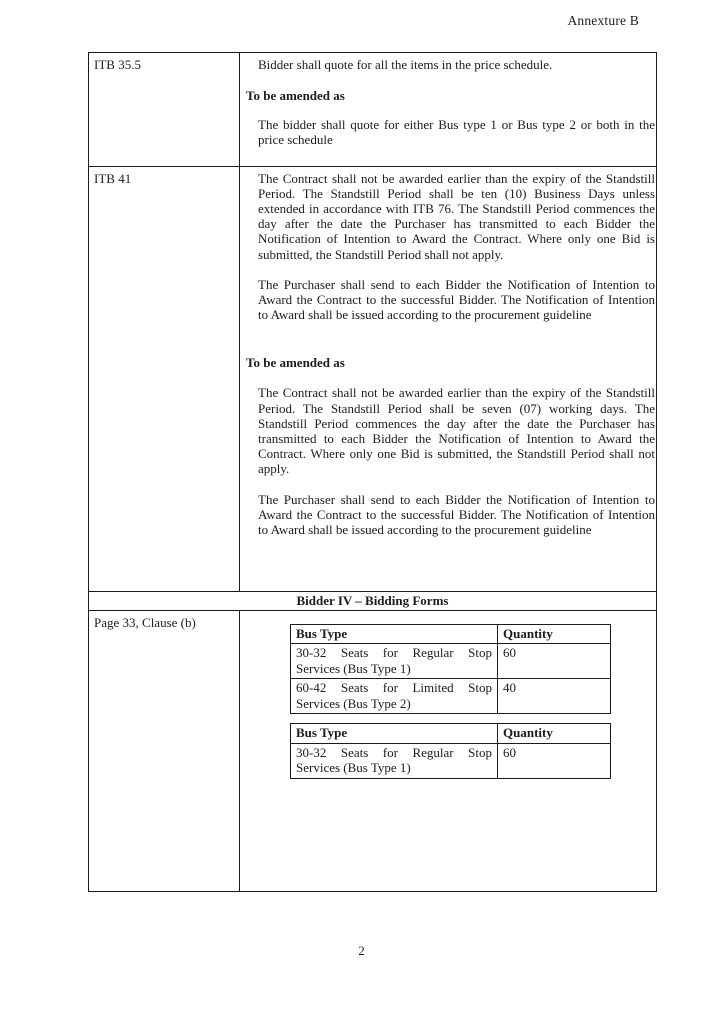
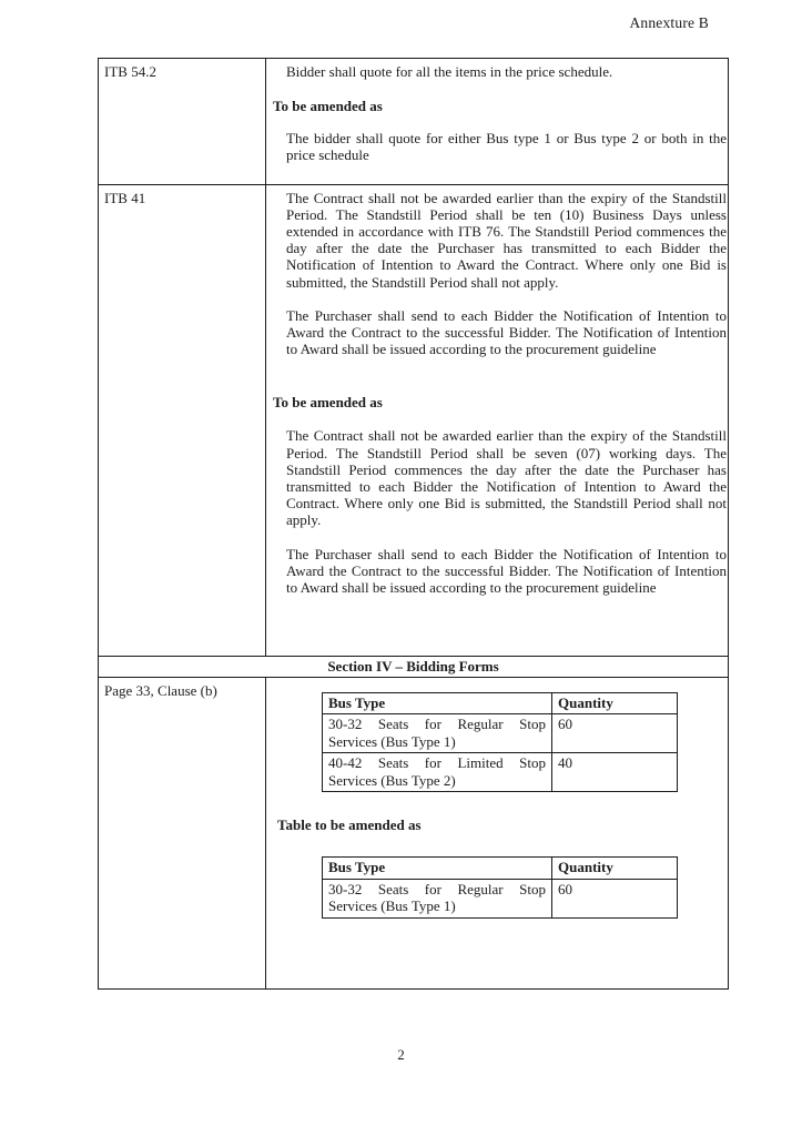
  Annexture B
- ITB 35.5	Bidder shall quote for all the items in the price schedule. To be amended as The bidder shall quote for either Bus type 1 or Bus type 2 or both in the price schedule
+ ITB 54.2	Bidder shall quote for all the items in the price schedule. To be amended as The bidder shall quote for either Bus type 1 or Bus type 2 or both in the price schedule
  ITB 41	The Contract shall not be awarded earlier than the expiry of the Standstill Period. The Standstill Period shall be ten (10) Business Days unless extended in accordance with ITB 76. The Standstill Period commences the day after the date the Purchaser has transmitted to each Bidder the Notification of Intention to Award the Contract. Where only one Bid is submitted, the Standstill Period shall not apply. The Purchaser shall send to each Bidder the Notification of Intention to Award the Contract to the successful Bidder. The Notification of Intention to Award shall be issued according to the procurement guideline To be amended as The Contract shall not be awarded earlier than the expiry of the Standstill Period. The Standstill Period shall be seven (07) working days. The Standstill Period commences the day after the date the Purchaser has transmitted to each Bidder the Notification of Intention to Award the Contract. Where only one Bid is submitted, the Standstill Period shall not apply. The Purchaser shall send to each Bidder the Notification of Intention to Award the Contract to the successful Bidder. The Notification of Intention to Award shall be issued according to the procurement guideline
- Bidder IV – Bidding Forms
+ Section IV – Bidding Forms
  Page 33, Clause (b)
  Bus Type	Quantity
  30-32 Seats for Regular Stop Services (Bus Type 1)	60
- 60-42 Seats for Limited Stop Services (Bus Type 2)	40
+ 40-42 Seats for Limited Stop Services (Bus Type 2)	40
+ 	Table to be amended as
  Bus Type	Quantity
  30-32 Seats for Regular Stop Services (Bus Type 1)	60
  2
